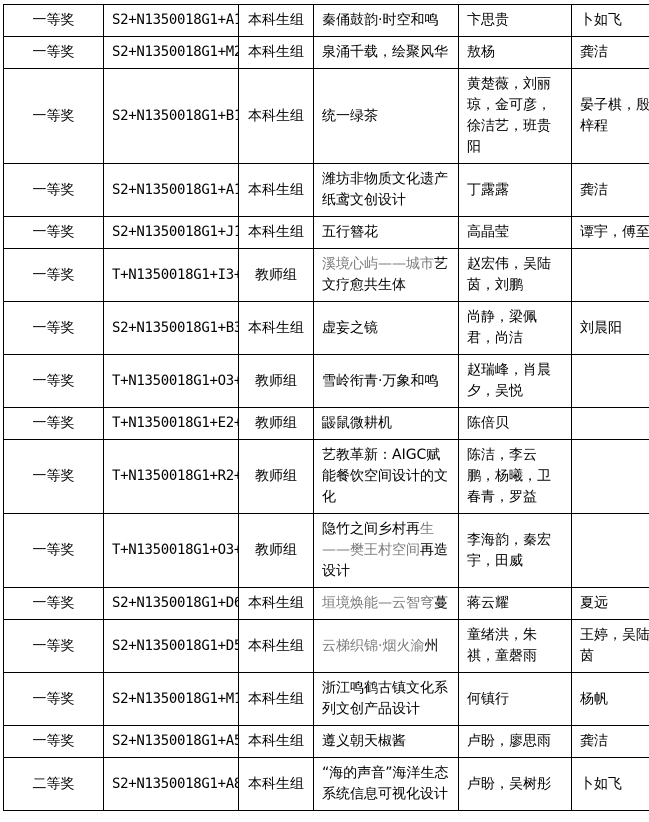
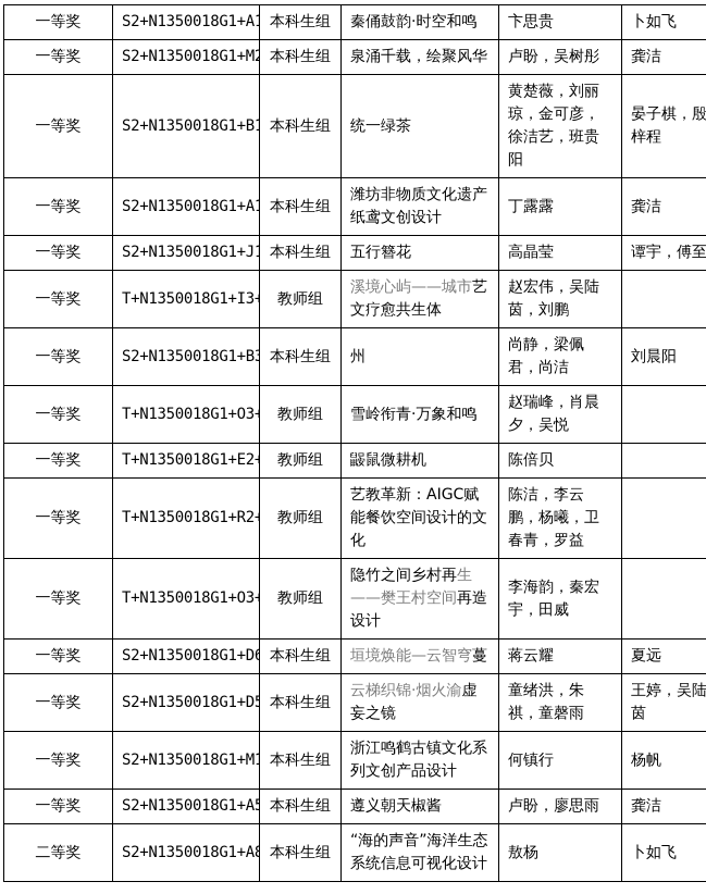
  一等奖	S2+N1350018G1+A1	本科生组	秦俑鼓韵·时空和鸣	卞思贵	卜如飞
- 一等奖	S2+N1350018G1+M2	本科生组	泉涌千载，绘聚风华	敖杨	龚洁
+ 一等奖	S2+N1350018G1+M2	本科生组	泉涌千载，绘聚风华	卢盼，吴树彤	龚洁
  一等奖	S2+N1350018G1+B1	本科生组	统一绿茶	黄楚薇，刘丽琼，金可彦，徐洁艺，班贵阳	晏子棋，殷梓程
  一等奖	S2+N1350018G1+A1	本科生组	潍坊非物质文化遗产纸鸢文创设计	丁露露	龚洁
  一等奖	S2+N1350018G1+J1	本科生组	五行簪花	高晶莹	谭宇，傅至
  一等奖	T+N1350018G1+I3+	教师组	溪境心屿——城市艺文疗愈共生体	赵宏伟，吴陆茵，刘鹏
- 一等奖	S2+N1350018G1+B3	本科生组	虚妄之镜	尚静，梁佩君，尚洁	刘晨阳
+ 一等奖	S2+N1350018G1+B3	本科生组	州	尚静，梁佩君，尚洁	刘晨阳
  一等奖	T+N1350018G1+O3+	教师组	雪岭衔青·万象和鸣	赵瑞峰，肖晨夕，吴悦
  一等奖	T+N1350018G1+E2+	教师组	鼹鼠微耕机	陈倍贝
  一等奖	T+N1350018G1+R2+	教师组	艺教革新：AIGC赋能餐饮空间设计的文化	陈洁，李云鹏，杨曦，卫春青，罗益
  一等奖	T+N1350018G1+O3+	教师组	隐竹之间乡村再生——樊王村空间再造设计	李海韵，秦宏宇，田威
  一等奖	S2+N1350018G1+D6	本科生组	垣境焕能—云智穹蔓	蒋云耀	夏远
- 一等奖	S2+N1350018G1+D5	本科生组	云梯织锦·烟火渝州	童绪洪，朱祺，童磬雨	王婷，吴陆茵
+ 一等奖	S2+N1350018G1+D5	本科生组	云梯织锦·烟火渝虚妄之镜	童绪洪，朱祺，童磬雨	王婷，吴陆茵
  一等奖	S2+N1350018G1+M1	本科生组	浙江鸣鹤古镇文化系列文创产品设计	何镇行	杨帆
  一等奖	S2+N1350018G1+A5	本科生组	遵义朝天椒酱	卢盼，廖思雨	龚洁
- 二等奖	S2+N1350018G1+A8	本科生组	“海的声音”海洋生态系统信息可视化设计	卢盼，吴树彤	卜如飞
+ 二等奖	S2+N1350018G1+A8	本科生组	“海的声音”海洋生态系统信息可视化设计	敖杨	卜如飞
